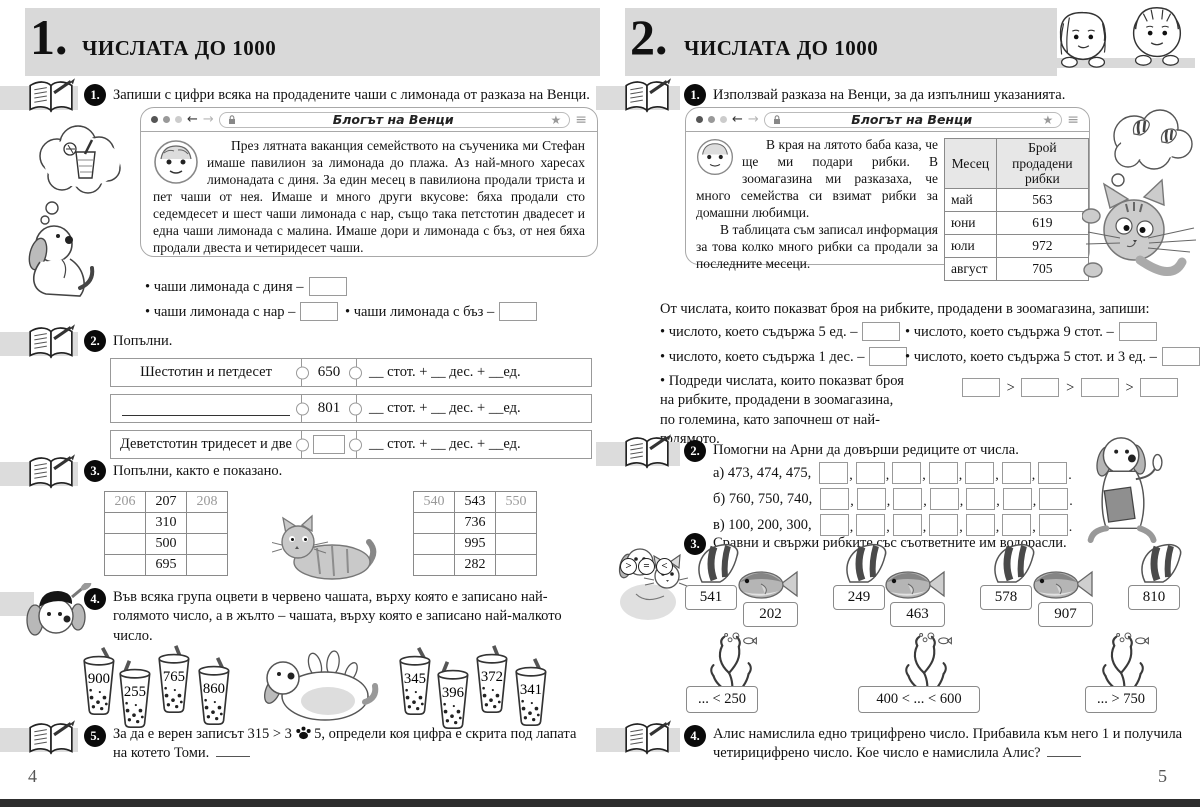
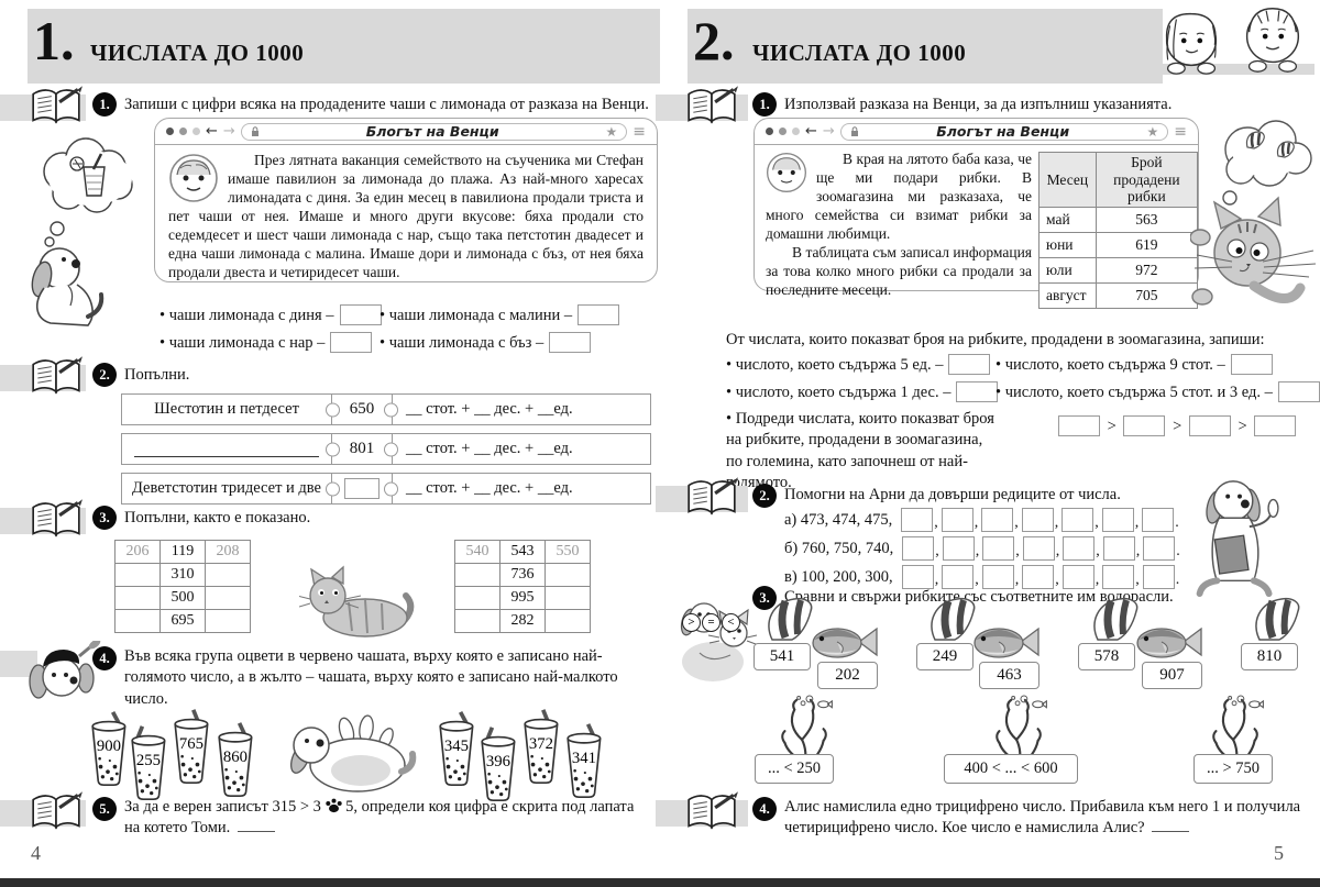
  1.
  ЧИСЛАТА ДО 1000
  1.
  Запиши с цифри всяка на продадените чаши с лимонада от разказа на Венци.
  ←
  →
  Блогът на Венци
  ★
  ≡
  През лятната ваканция семейството на съученика ми Стефан имаше павилион за лимонада до плажа. Аз най-много харесах лимонадата с диня. За един месец в павилиона продали триста и пет чаши от нея. Имаше и много други вкусове: бяха продали сто седемдесет и шест чаши лимонада с нар, също така петстотин двадесет и една чаши лимонада с малина. Имаше дори и лимонада с бъз, от нея бяха продали двеста и четиридесет чаши.
  чаши лимонада с диня –
+ чаши лимонада с малини –
  чаши лимонада с нар –
  чаши лимонада с бъз –
  2.
  Попълни.
  Шестотин и петдесет
  650
  __ стот. + __ дес. + __ед.
  801
  __ стот. + __ дес. + __ед.
  Деветстотин тридесет и две
  __ стот. + __ дес. + __ед.
  3.
  Попълни, както е показано.
- 206	207	208
+ 206	119	208
  	310
  	500
  	695
  540	543	550
  	736
  	995
  	282
  4.
  Във всяка група оцвети в червено чашата, върху която е записано най-голямото число, а в жълто – чашата, върху която е записано най-малкото число.
  900
  255
  765
  860
  345
  396
  372
  341
  5.
  За да е верен записът 315 > 3 5, определи коя цифра е скрита под лапата на котето Томи.
  4
  2.
  ЧИСЛАТА ДО 1000
  1.
  Използвай разказа на Венци, за да изпълниш указанията.
  ←
  →
  Блогът на Венци
  ★
  ≡
  В края на лятото баба каза, че ще ми подари рибки. В зоомагазина ми разказаха, че много семейства си взимат рибки за домашни любимци.
  В таблицата съм записал информация за това колко много рибки са продали за последните месеци.
  Месец	Брой продадени рибки
  май	563
  юни	619
  юли	972
  август	705
  От числата, които показват броя на рибките, продадени в зоомагазина, запиши:
  числото, което съдържа 5 ед. –
  числото, което съдържа 9 стот. –
  числото, което съдържа 1 дес. –
  числото, което съдържа 5 стот. и 3 ед. –
  Подреди числата, които показват броя на рибките, продадени в зоомагазина, по големина, като започнеш от най-лямото.
  > > >
  2.
  Помогни на Арни да довърши редиците от числа.
  а) 473, 474, 475,
  б) 760, 750, 740,
  в) 100, 200, 300,
  > = <
  3.
  Сравни и свържи рибките със съответните им водорасли.
  541
  202
  249
  463
  578
  907
  810
  ... < 250
  400 < ... < 600
  ... > 750
  4.
  Алис намислила едно трицифрено число. Прибавила към него 1 и получила четирицифрено число. Кое число е намислила Алис?
  5
